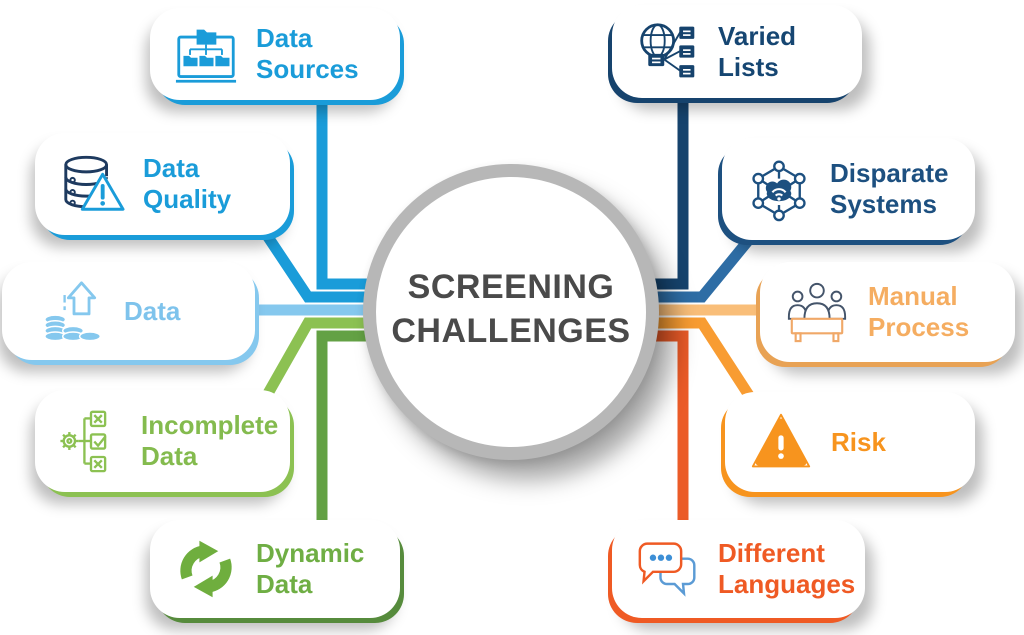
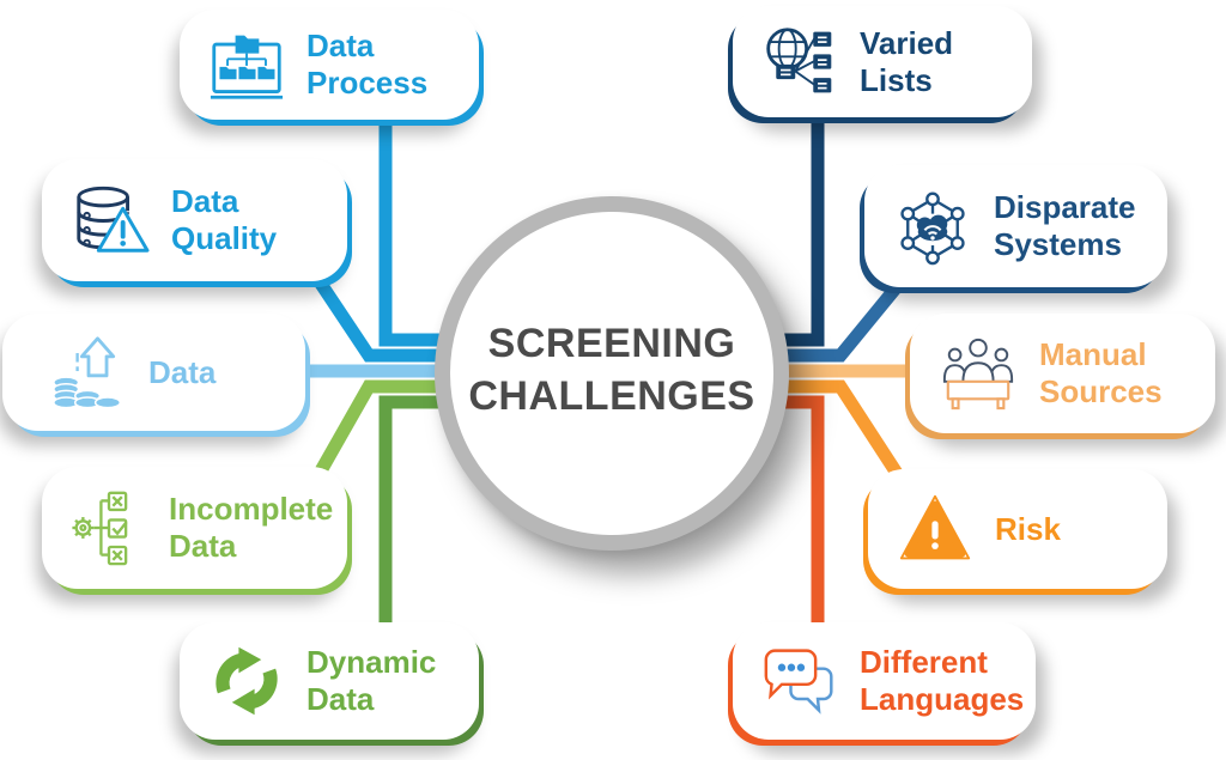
  Data
- Sources
+ Process
  Data
  Quality
  Data
  Incomplete
  Data
  Dynamic
  Data
  Varied
  Lists
  Disparate
  Systems
  Manual
- Process
+ Sources
  Risk
  Different
  Languages
  SCREENING
  CHALLENGES
